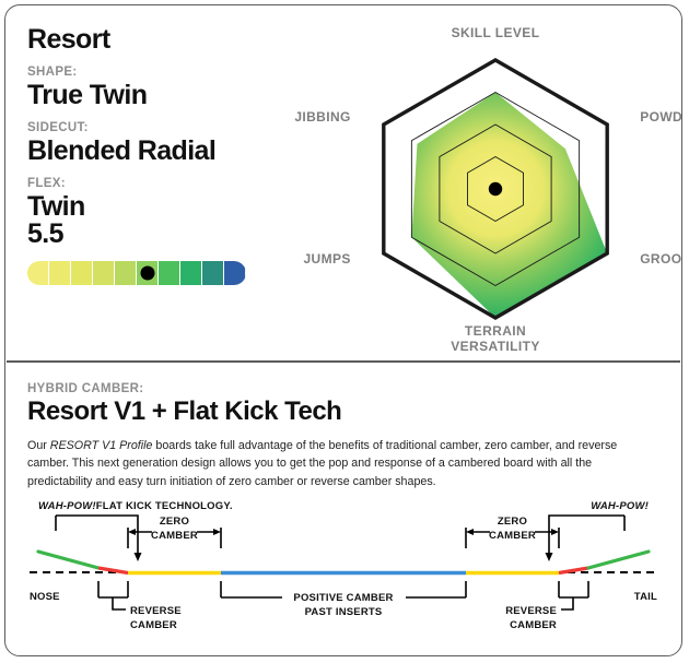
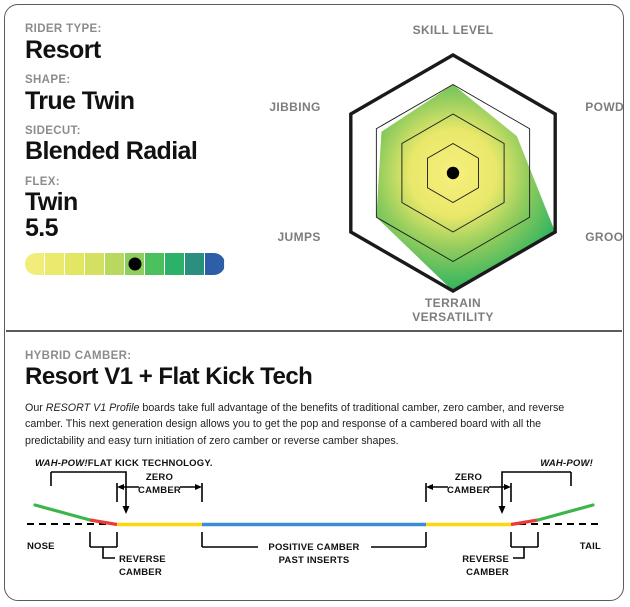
+ RIDER TYPE:
  Resort
  SHAPE:
  True Twin
  SIDECUT:
  Blended Radial
  FLEX:
  Twin
  5.5
  SKILL LEVEL
  TERRAIN
  VERSATILITY
  JUMPS
  JIBBING
  HYBRID CAMBER:
  Resort V1 + Flat Kick Tech
  Our RESORT V1 Profile boards take full advantage of the benefits of traditional camber, zero camber, and reverse camber. This next generation design allows you to get the pop and response of a cambered board with all the predictability and easy turn initiation of zero camber or reverse camber shapes.
  WAH-POW!
  FLAT KICK TECHNOLOGY.
  WAH-POW!
  NOSE
  TAIL
  ZERO
  CAMBER
  ZERO
  CAMBER
  REVERSE
  CAMBER
  REVERSE
  CAMBER
  POSITIVE CAMBER
  PAST INSERTS
